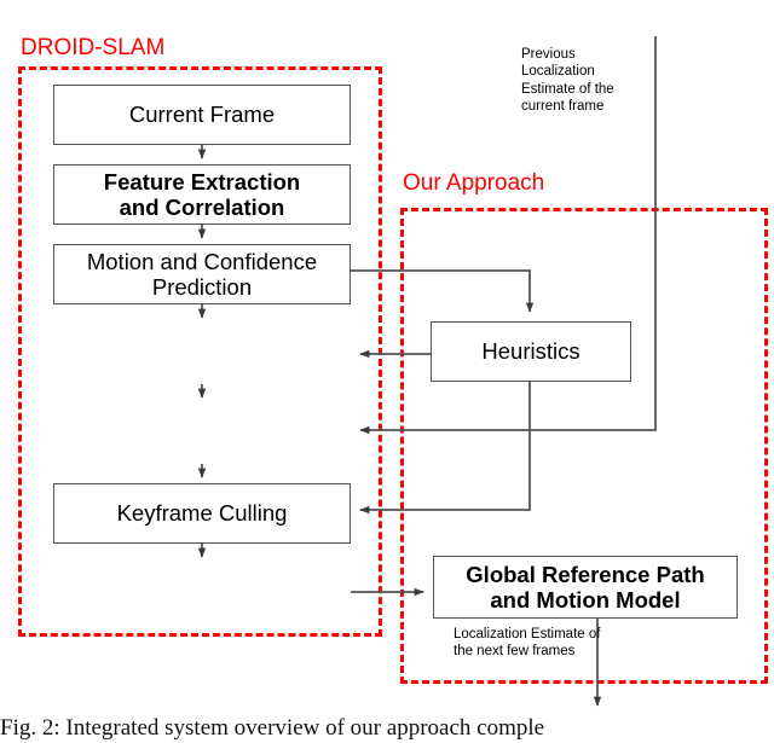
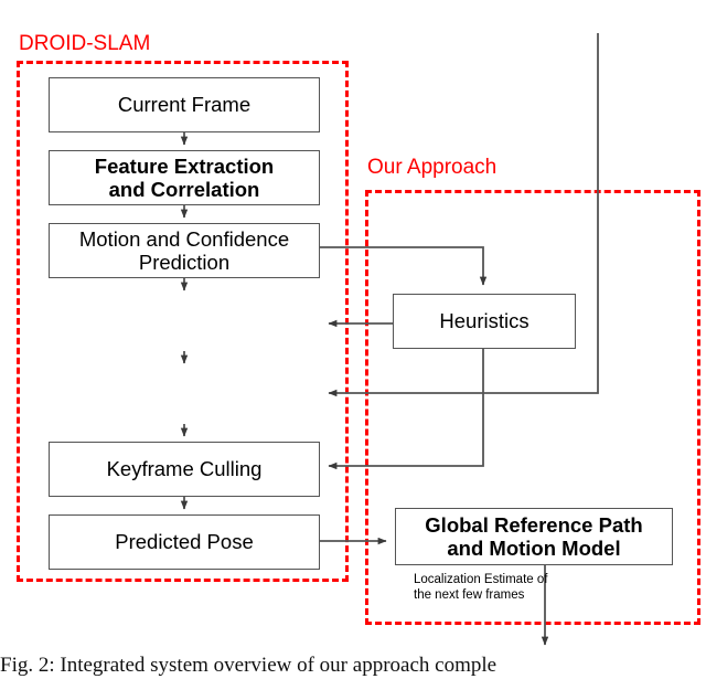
  DROID-SLAM
  Our Approach
  Current Frame
  Feature Extraction
  and Correlation
  Motion and Confidence
  Prediction
  Keyframe Culling
+ Predicted Pose
  Heuristics
  Global Reference Path
  and Motion Model
- Previous
- Localization
- Estimate of the
- current frame
  Localization Estimate of
  the next few frames
  Fig. 2: Integrated system overview of our approach comple
